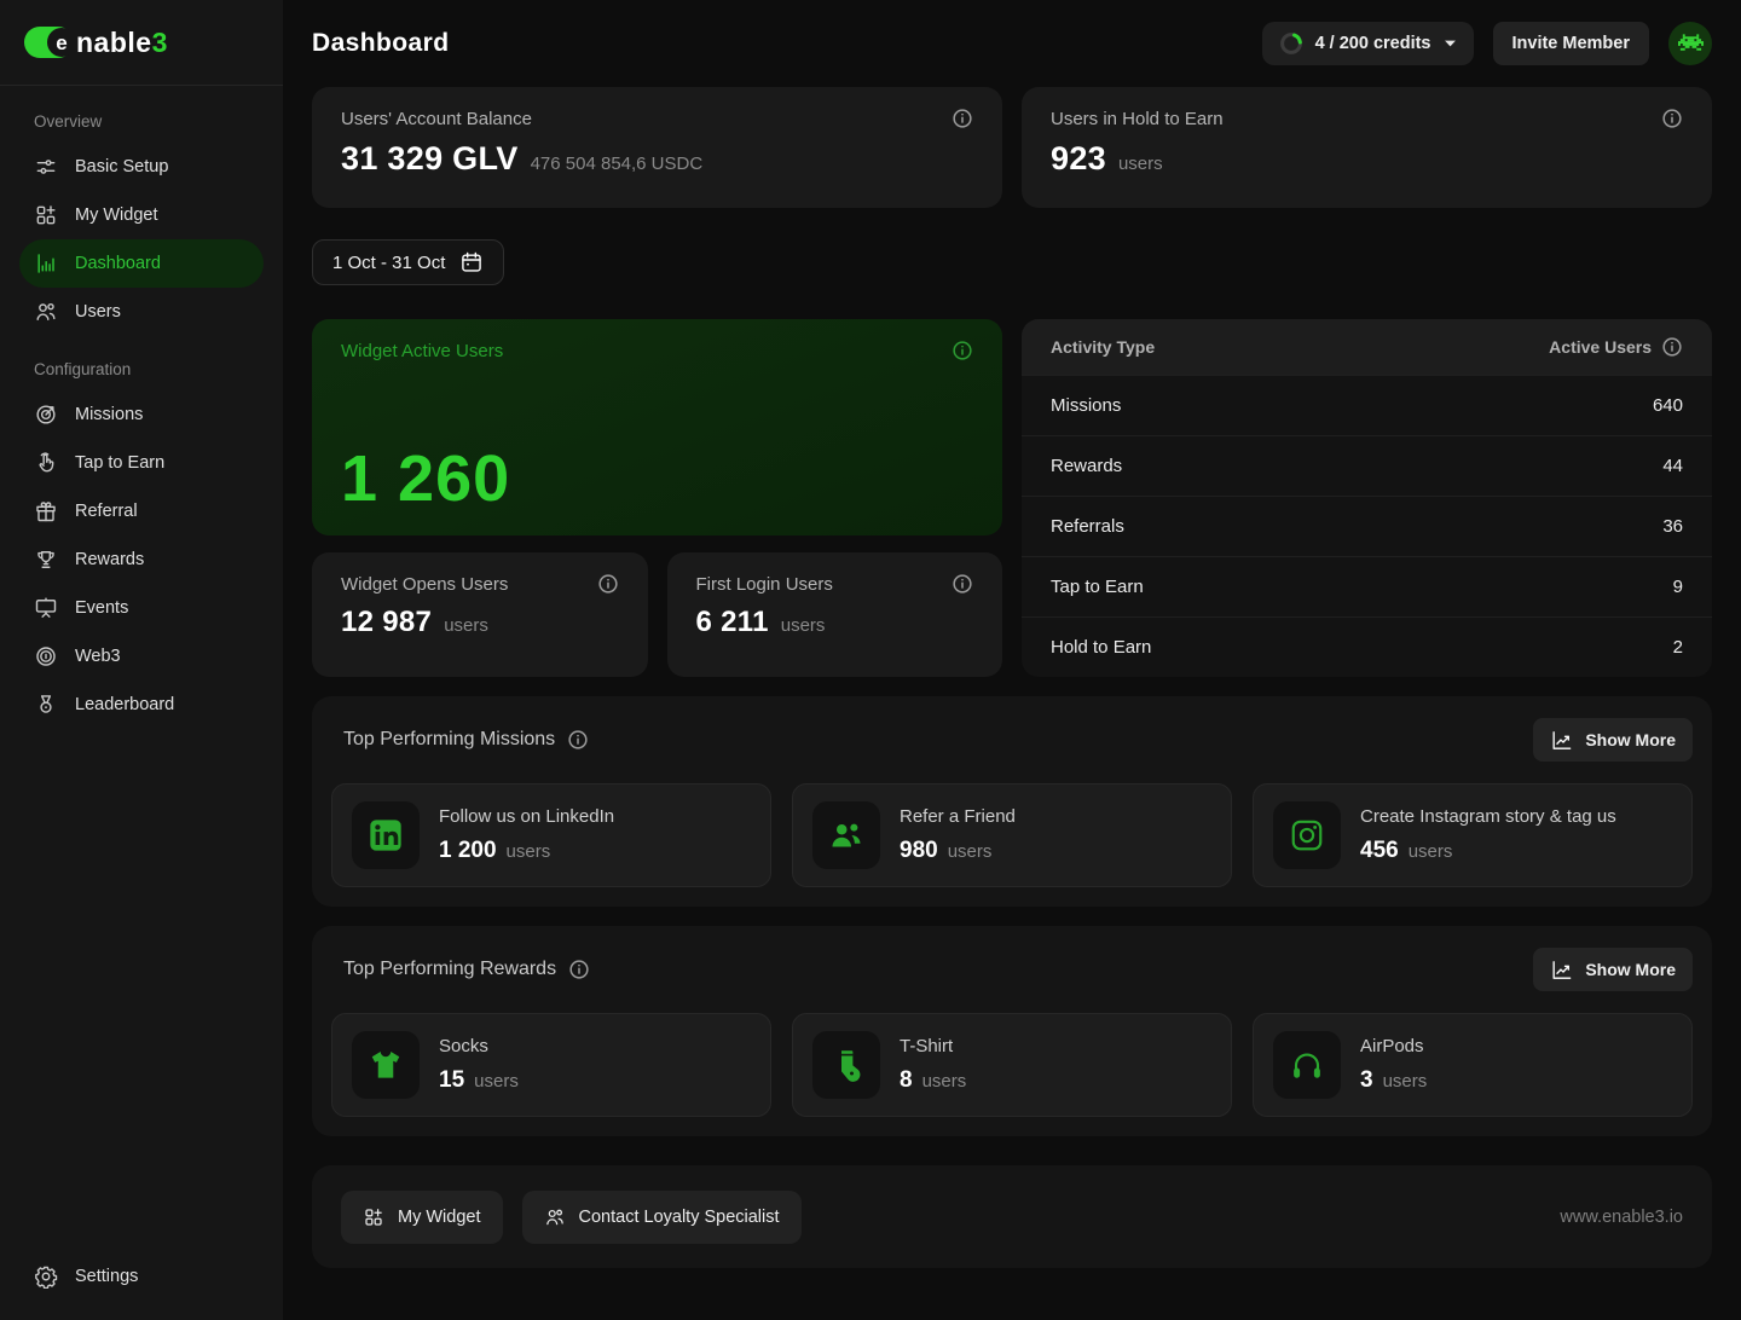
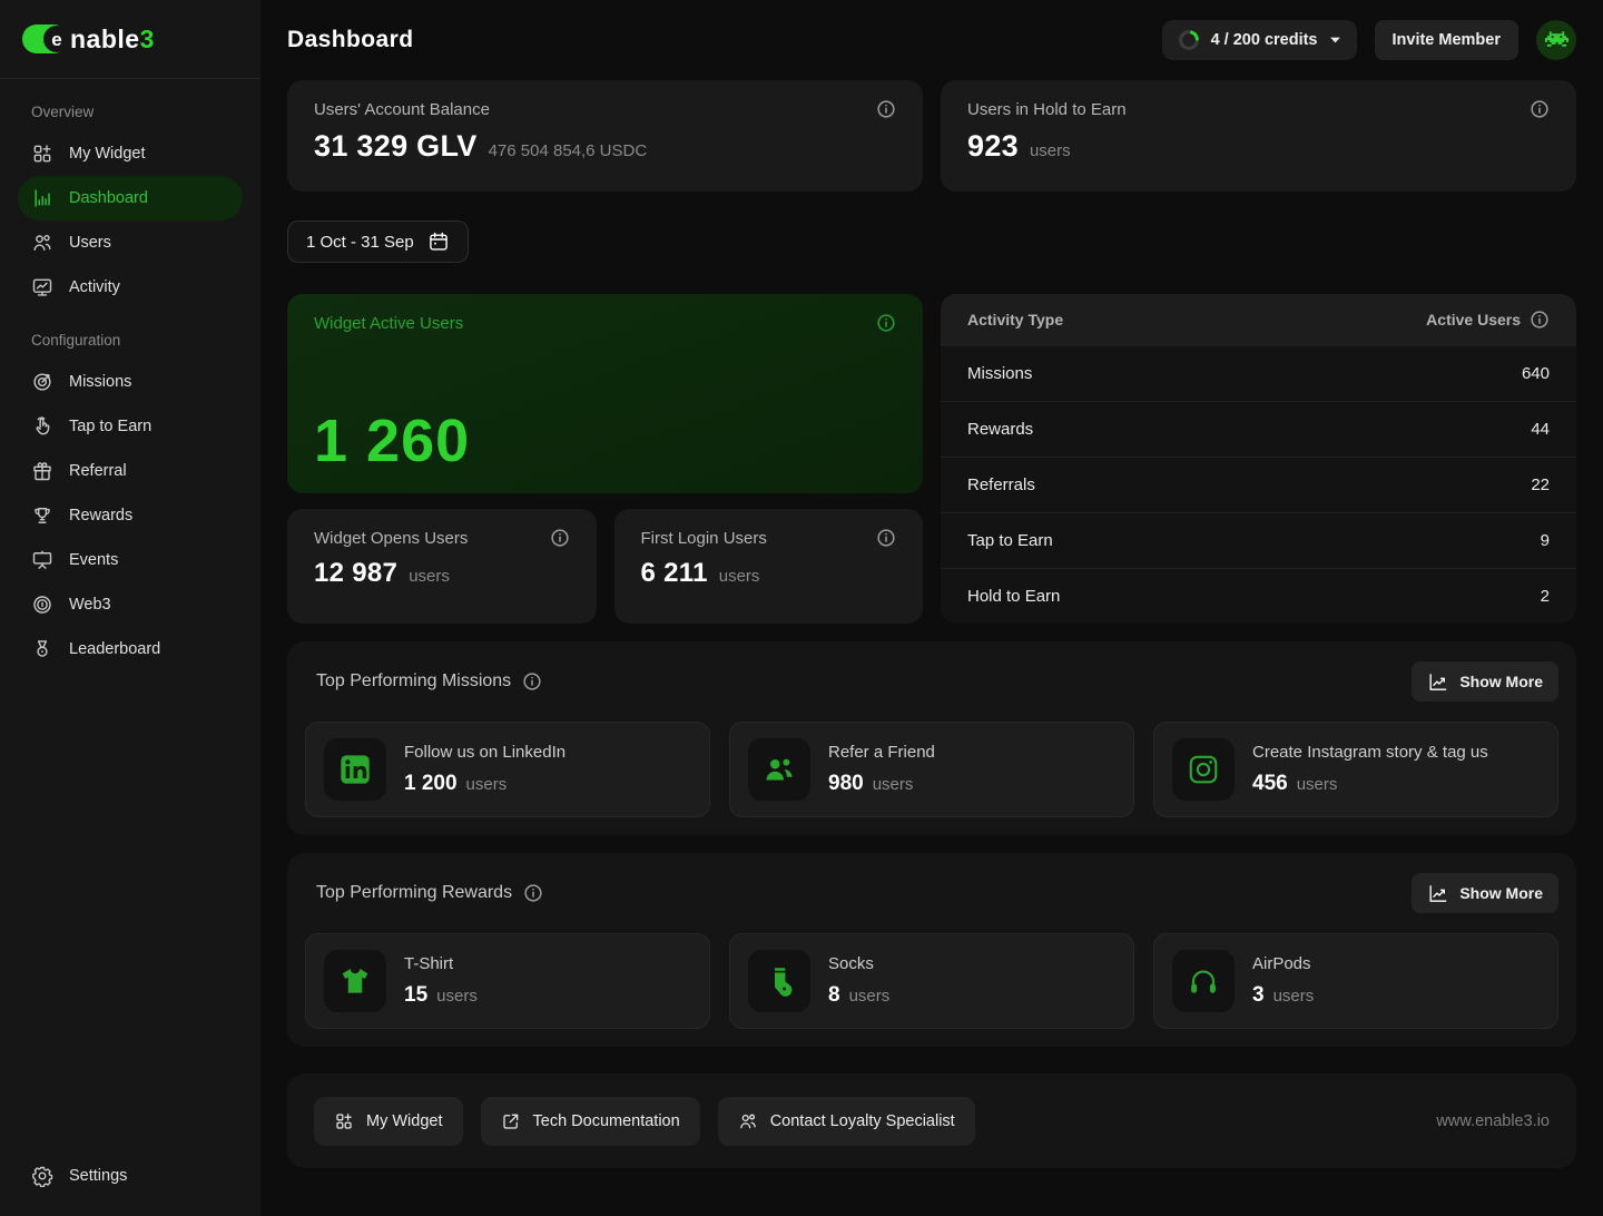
  e
  nable
  3
  Overview
- Basic Setup
  My Widget
  Dashboard
  Users
+ Activity
  Configuration
  Missions
  Tap to Earn
  Referral
  Rewards
  Events
  Web3
  Leaderboard
  Settings
  Dashboard
  4 / 200 credits
  Invite Member
  Users' Account Balance
  31 329 GLV
  476 504 854,6 USDC
  Users in Hold to Earn
  923
  users
- 1 Oct - 31 Oct
+ 1 Oct - 31 Sep
  Widget Active Users
  1 260
  Widget Opens Users
  12 987
  users
  First Login Users
  6 211
  users
  Activity Type
  Active Users
  Missions
  640
  Rewards
  44
  Referrals
- 36
+ 22
  Tap to Earn
  9
  Hold to Earn
  2
  Top Performing Missions
  Show More
  Follow us on LinkedIn
  1 200
  users
  Refer a Friend
  980
  users
  Create Instagram story & tag us
  456
  users
  Top Performing Rewards
  Show More
- Socks
+ T-Shirt
  15
  users
- T-Shirt
+ Socks
  8
  users
  AirPods
  3
  users
  My Widget
+ Tech Documentation
  Contact Loyalty Specialist
  www.enable3.io
